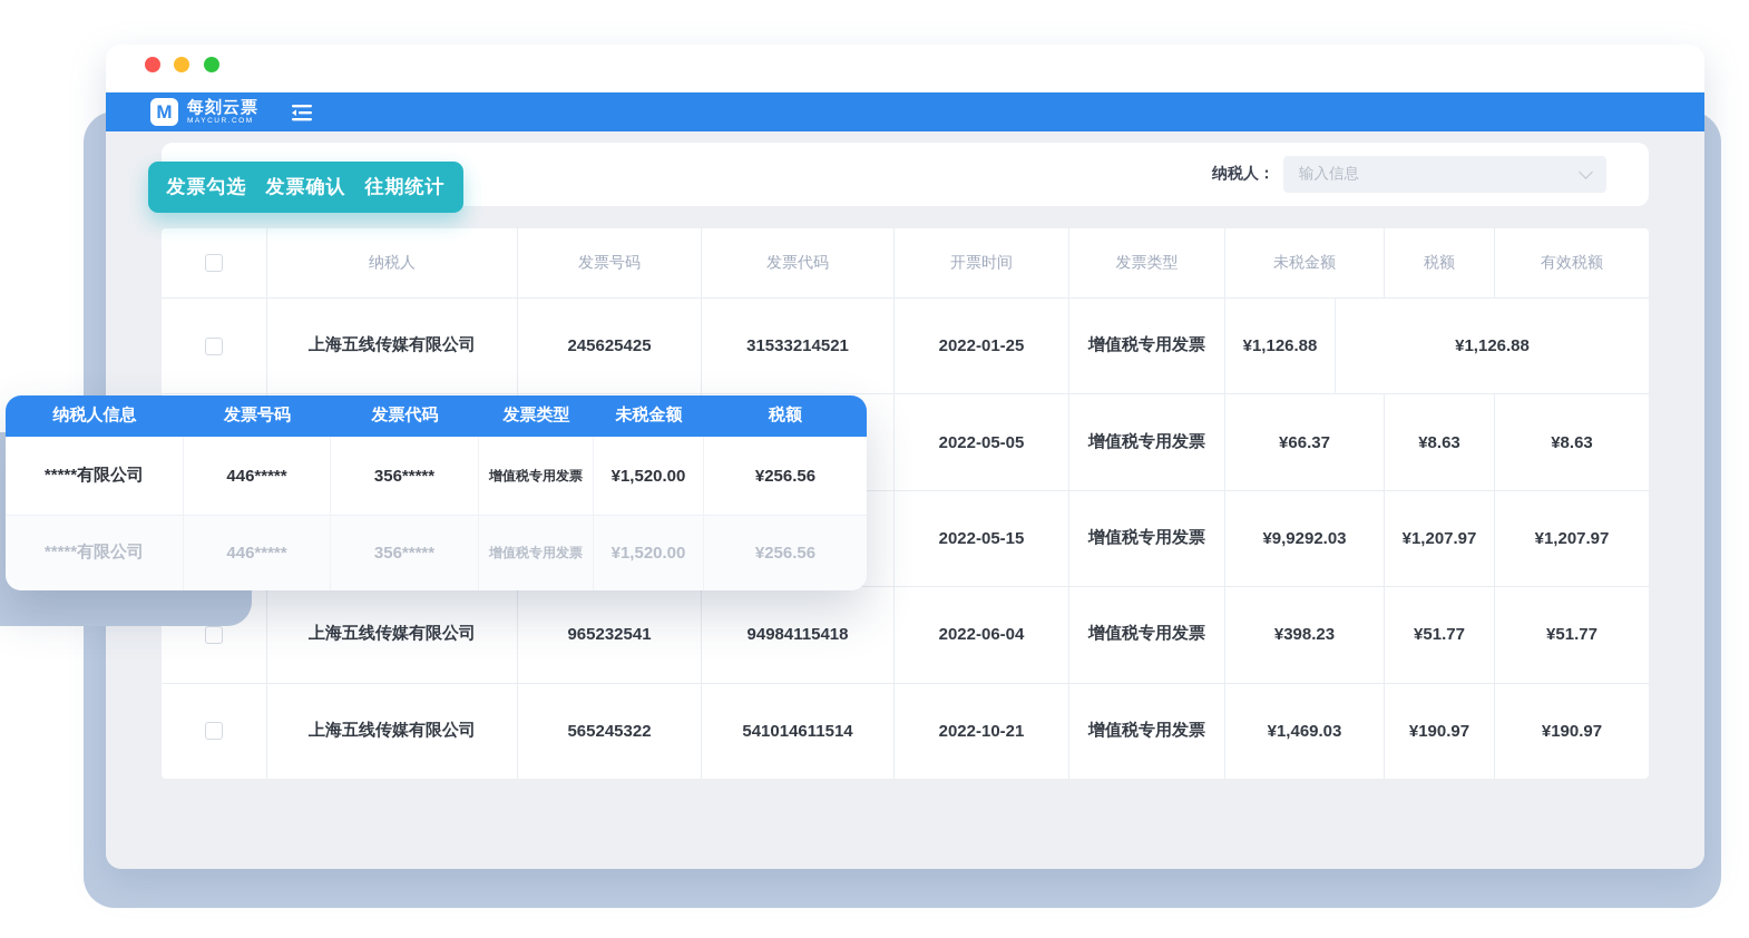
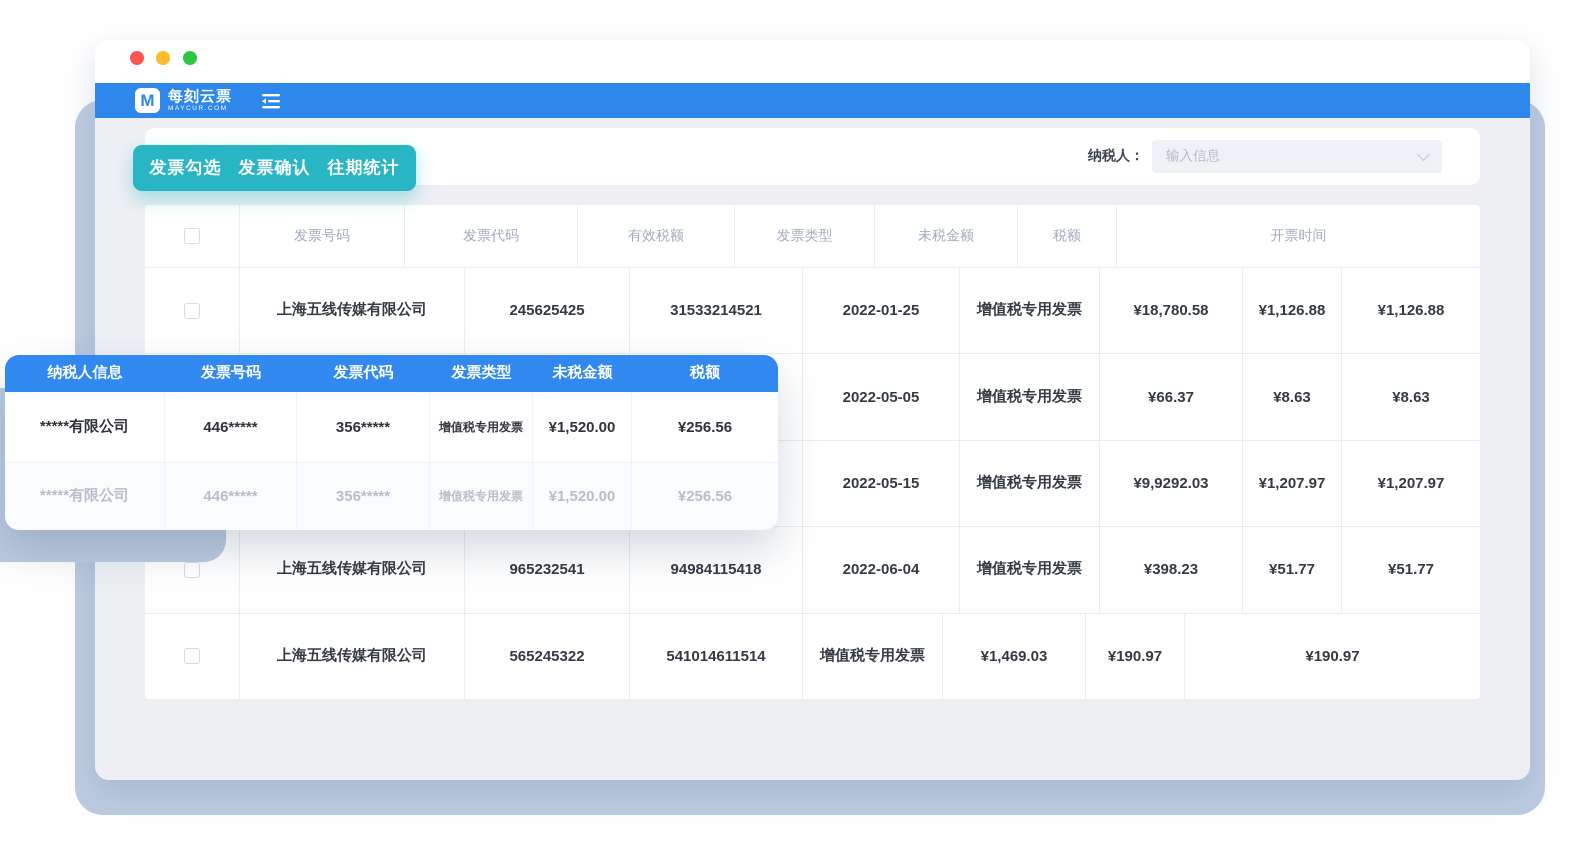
  M
  每刻云票
  纳税人：
  输入信息
  发票勾选
  发票确认
  往期统计
- 纳税人
  发票号码
  发票代码
- 开票时间
+ 有效税额
  发票类型
  未税金额
  税额
- 有效税额
+ 开票时间
  上海五线传媒有限公司
  245625425
  31533214521
  2022-01-25
  增值税专用发票
+ ¥18,780.58
  ¥1,126.88
  ¥1,126.88
  2022-05-05
  增值税专用发票
  ¥66.37
  ¥8.63
  ¥8.63
  2022-05-15
  增值税专用发票
  ¥9,9292.03
  ¥1,207.97
  ¥1,207.97
  上海五线传媒有限公司
  965232541
  94984115418
  2022-06-04
  增值税专用发票
  ¥398.23
  ¥51.77
  ¥51.77
  上海五线传媒有限公司
  565245322
  541014611514
- 2022-10-21
  增值税专用发票
  ¥1,469.03
  ¥190.97
  ¥190.97
  纳税人信息
  发票号码
  发票代码
  发票类型
  未税金额
  税额
  *****有限公司
  446*****
  356*****
  增值税专用发票
  ¥1,520.00
  ¥256.56
  *****有限公司
  446*****
  356*****
  增值税专用发票
  ¥1,520.00
  ¥256.56
